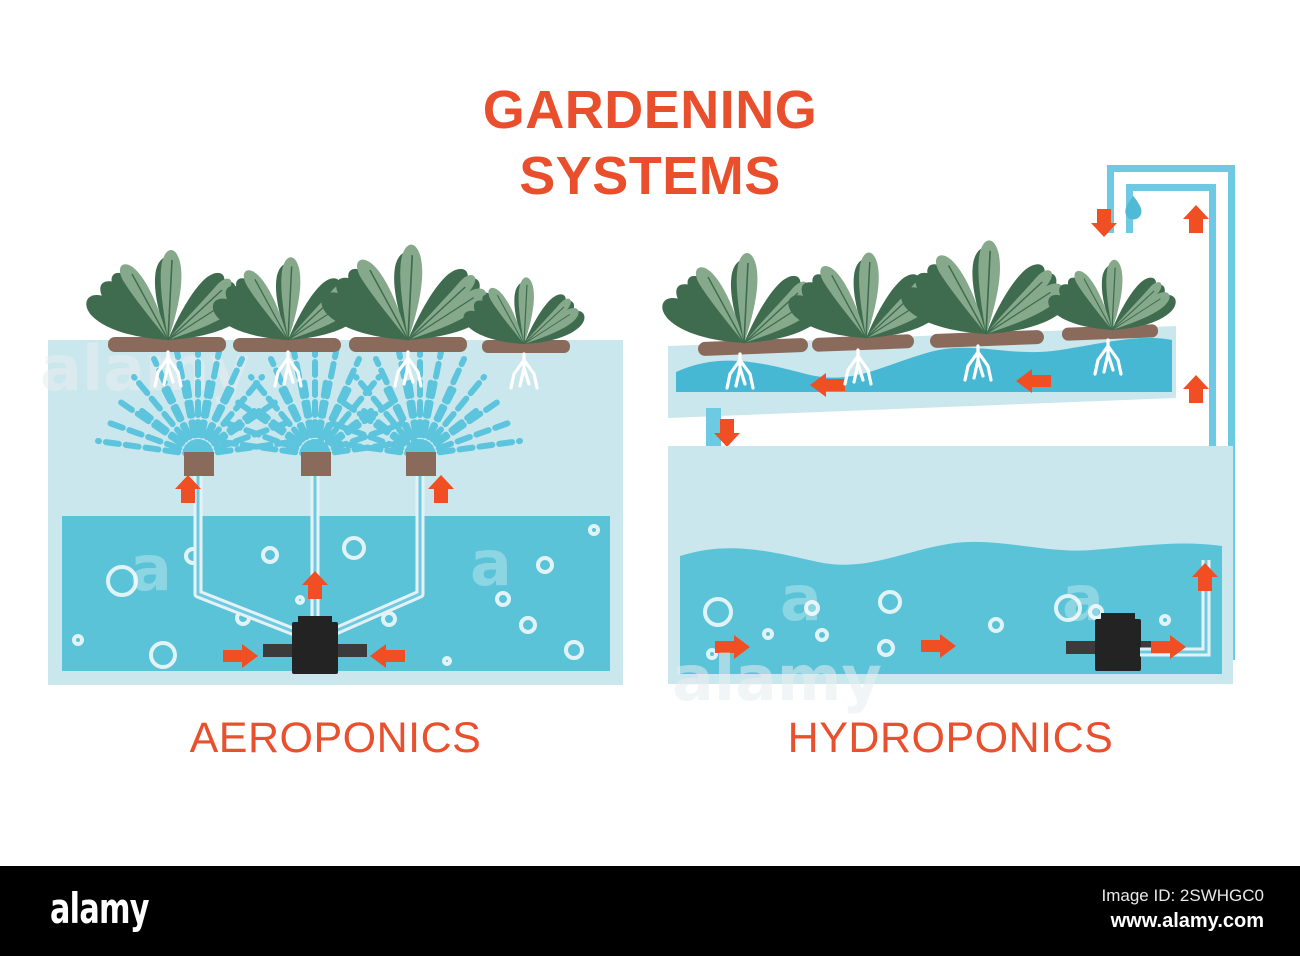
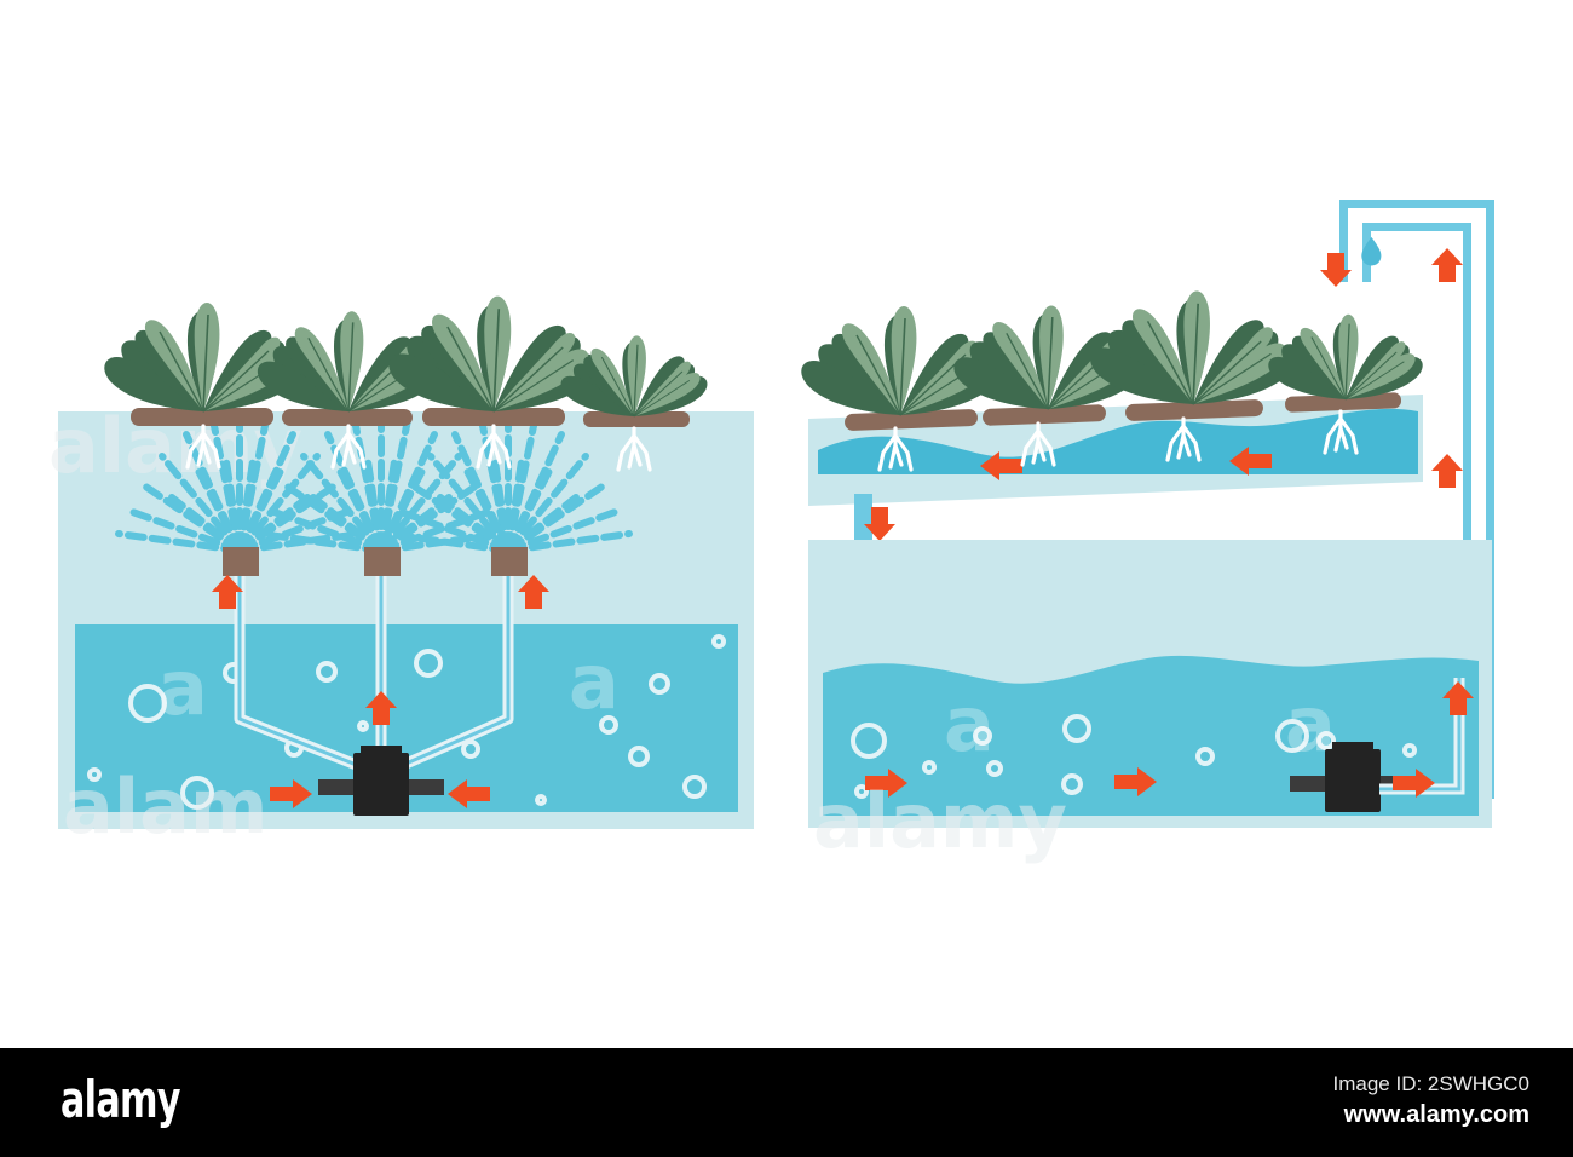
  alay
  a
  a
+ alam
  a
  a
  alamy
- GARDENING
- SYSTEMS
- AEROPONICS
- HYDROPONICS
  alamy
  Image ID: 2SWHGC0
  www.alamy.com
